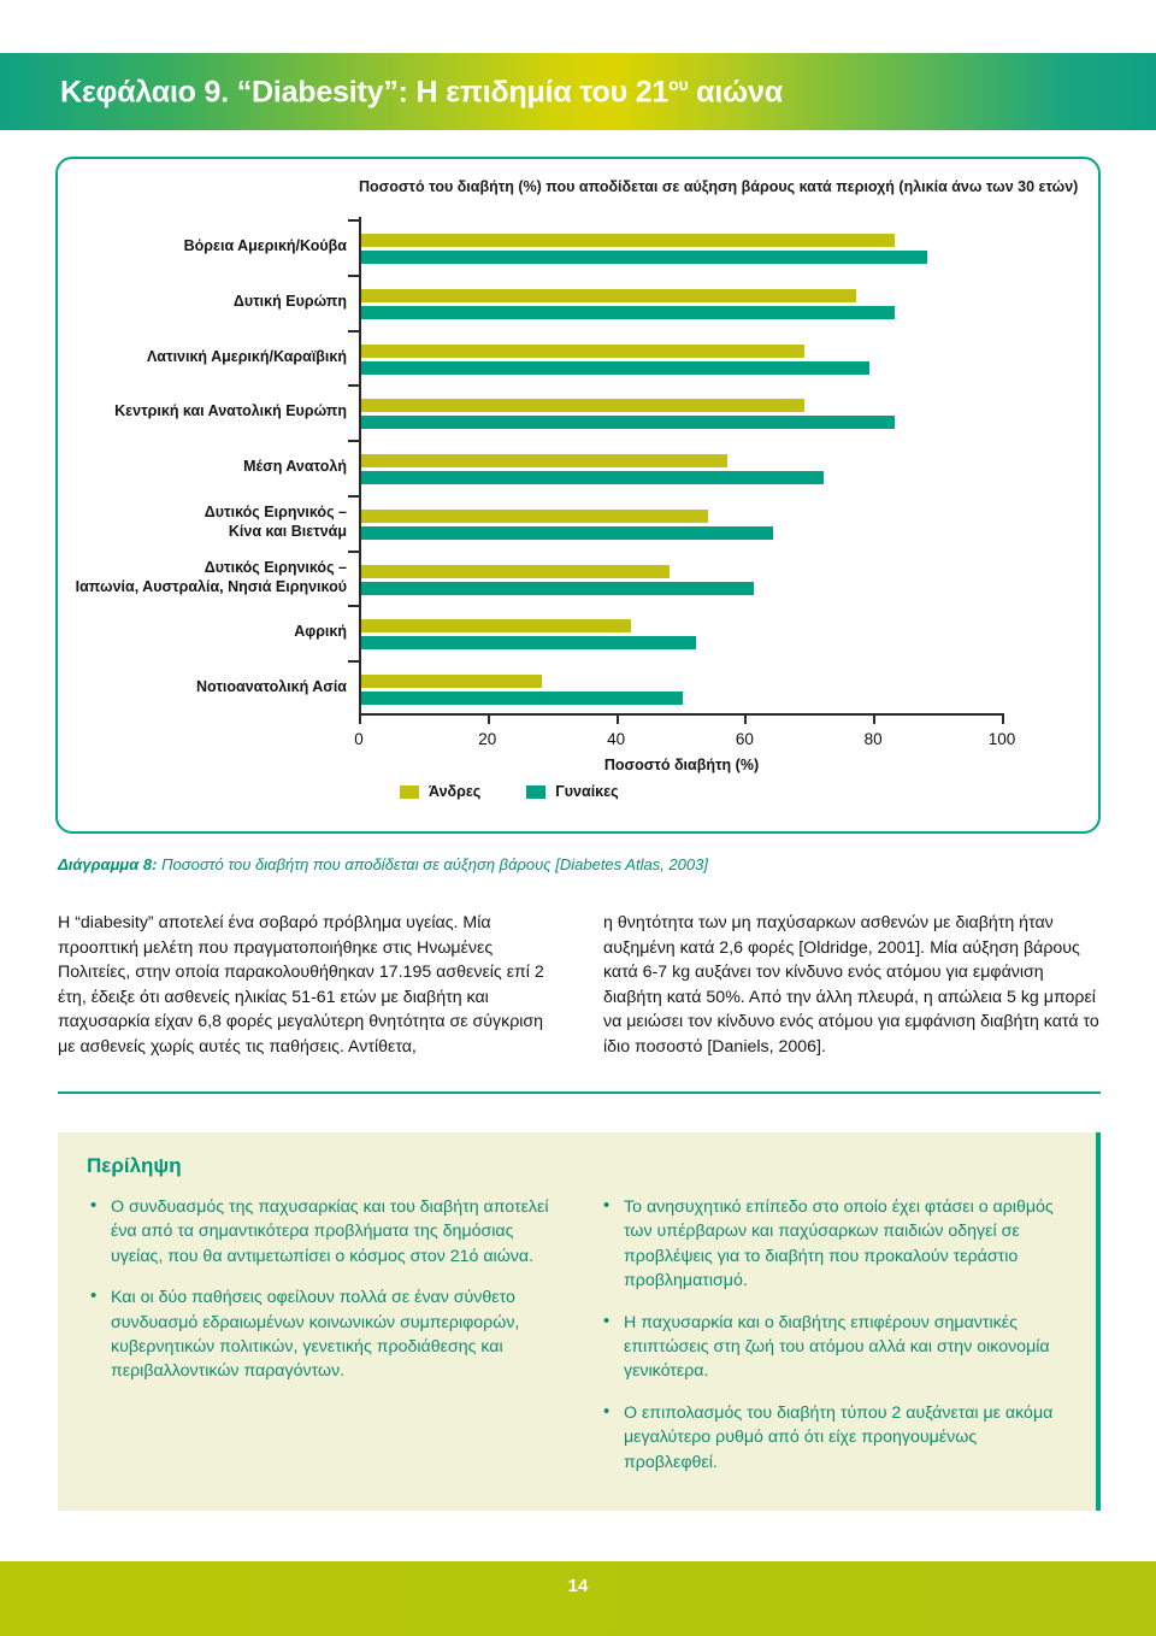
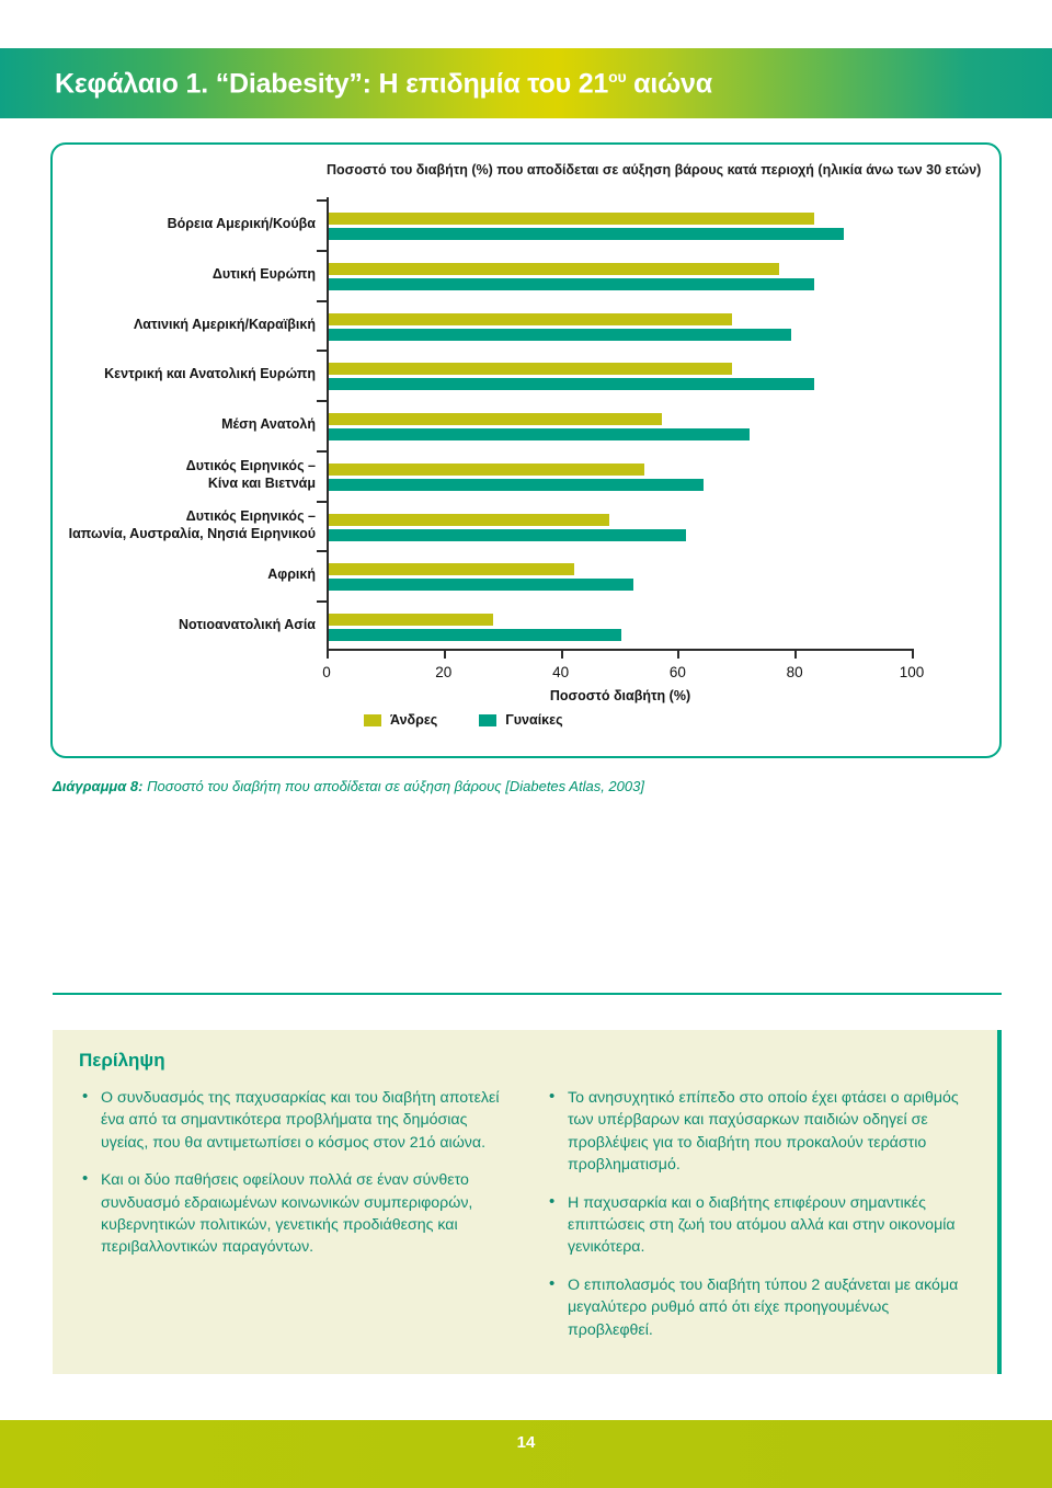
- Κεφάλαιο 9. “Diabesity”: Η επιδημία του 21ου αιώνα
+ Κεφάλαιο 1. “Diabesity”: Η επιδημία του 21ου αιώνα
  Ποσοστό του διαβήτη (%) που αποδίδεται σε αύξηση βάρους κατά περιοχή (ηλικία άνω των 30 ετών)
  0
  20
  40
  60
  80
  100
  Βόρεια Αμερική/Κούβα
  Δυτική Ευρώπη
  Λατινική Αμερική/Καραϊβική
  Κεντρική και Ανατολική Ευρώπη
  Μέση Ανατολή
  Δυτικός Ειρηνικός –
  Κίνα και Βιετνάμ
  Δυτικός Ειρηνικός –
  Ιαπωνία, Αυστραλία, Νησιά Ειρηνικού
  Αφρική
  Νοτιοανατολική Ασία
  Ποσοστό διαβήτη (%)
  Άνδρες
  Γυναίκες
  Διάγραμμα 8: Ποσοστό του διαβήτη που αποδίδεται σε αύξηση βάρους [Diabetes Atlas, 2003]
- Η “diabesity” αποτελεί ένα σοβαρό πρόβλημα υγείας. Μία προοπτική μελέτη που πραγματοποιήθηκε στις Ηνωμένες Πολιτείες, στην οποία παρακολουθήθηκαν 17.195 ασθενείς επί 2 έτη, έδειξε ότι ασθενείς ηλικίας 51-61 ετών με διαβήτη και παχυσαρκία είχαν 6,8 φορές μεγαλύτερη θνητότητα σε σύγκριση με ασθενείς χωρίς αυτές τις παθήσεις. Αντίθετα,
- η θνητότητα των μη παχύσαρκων ασθενών με διαβήτη ήταν αυξημένη κατά 2,6 φορές [Oldridge, 2001]. Μία αύξηση βάρους κατά 6-7 kg αυξάνει τον κίνδυνο ενός ατόμου για εμφάνιση διαβήτη κατά 50%. Από την άλλη πλευρά, η απώλεια 5 kg μπορεί να μειώσει τον κίνδυνο ενός ατόμου για εμφάνιση διαβήτη κατά το ίδιο ποσοστό [Daniels, 2006].
  Περίληψη
  Ο συνδυασμός της παχυσαρκίας και του διαβήτη αποτελεί ένα από τα σημαντικότερα προβλήματα της δημόσιας υγείας, που θα αντιμετωπίσει ο κόσμος στον 21ό αιώνα.
  Και οι δύο παθήσεις οφείλουν πολλά σε έναν σύνθετο συνδυασμό εδραιωμένων κοινωνικών συμπεριφορών, κυβερνητικών πολιτικών, γενετικής προδιάθεσης και περιβαλλοντικών παραγόντων.
  Το ανησυχητικό επίπεδο στο οποίο έχει φτάσει ο αριθμός των υπέρβαρων και παχύσαρκων παιδιών οδηγεί σε προβλέψεις για το διαβήτη που προκαλούν τεράστιο προβληματισμό.
  Η παχυσαρκία και ο διαβήτης επιφέρουν σημαντικές επιπτώσεις στη ζωή του ατόμου αλλά και στην οικονομία γενικότερα.
  Ο επιπολασμός του διαβήτη τύπου 2 αυξάνεται με ακόμα μεγαλύτερο ρυθμό από ότι είχε προηγουμένως προβλεφθεί.
  14
